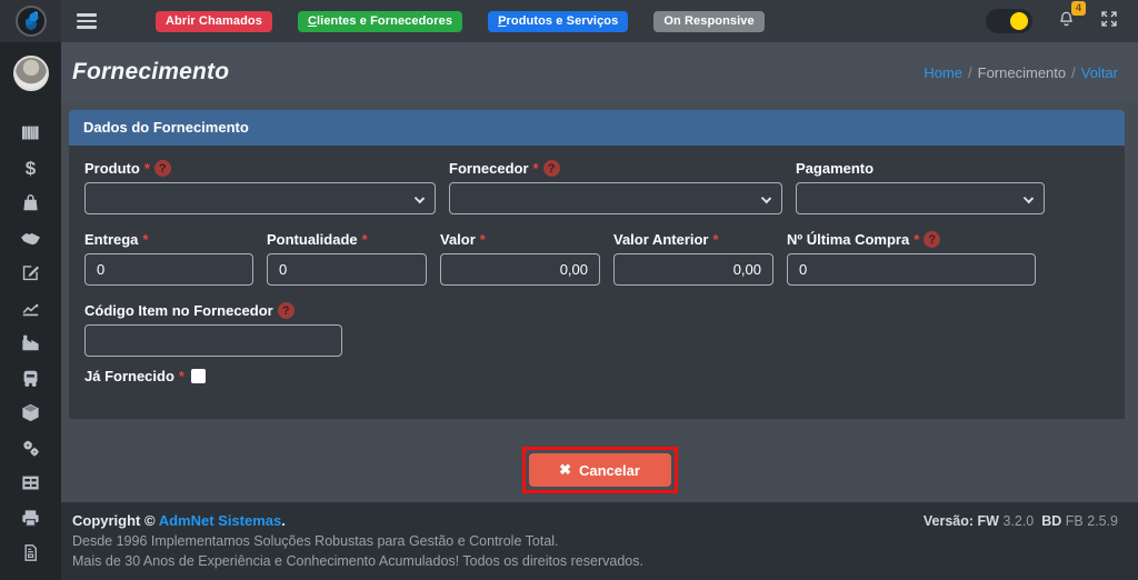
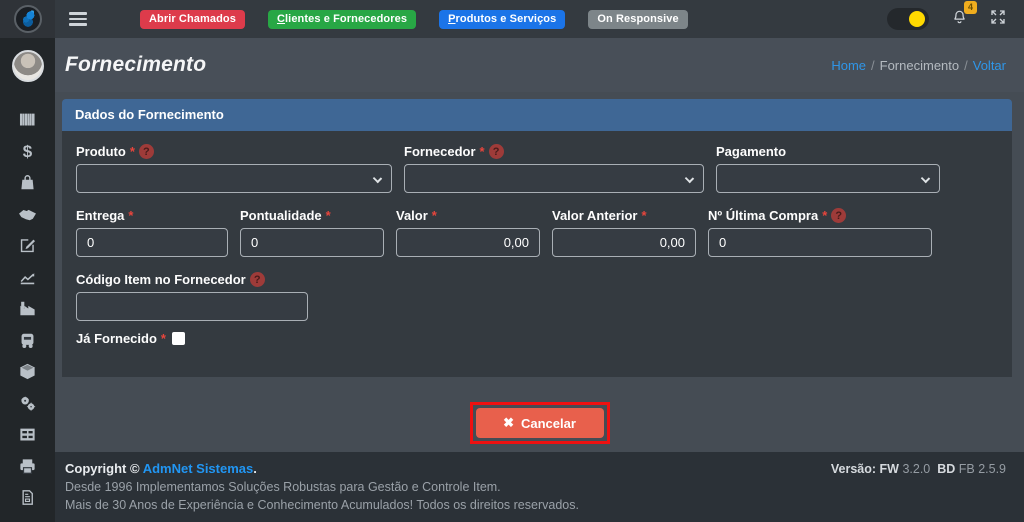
  $
  Abrir Chamados
  Clientes e Fornecedores
  Produtos e Serviços
  On Responsive
  4
  Fornecimento
  Home / Fornecimento / Voltar
  Dados do Fornecimento
  Produto
  *
  ?
  Fornecedor
  *
  ?
  Pagamento
  Entrega
  *
  0
  Pontualidade
  *
  0
  Valor
  *
  0,00
  Valor Anterior
  *
  0,00
  Nº Última Compra
  *
  ?
  0
  Código Item no Fornecedor
  ?
  Já Fornecido
  *
  ✖
  Cancelar
  Copyright © AdmNet Sistemas.
  Versão: FW 3.2.0 BD FB 2.5.9
- Desde 1996 Implementamos Soluções Robustas para Gestão e Controle Total.
+ Desde 1996 Implementamos Soluções Robustas para Gestão e Controle Item.
  Mais de 30 Anos de Experiência e Conhecimento Acumulados! Todos os direitos reservados.
